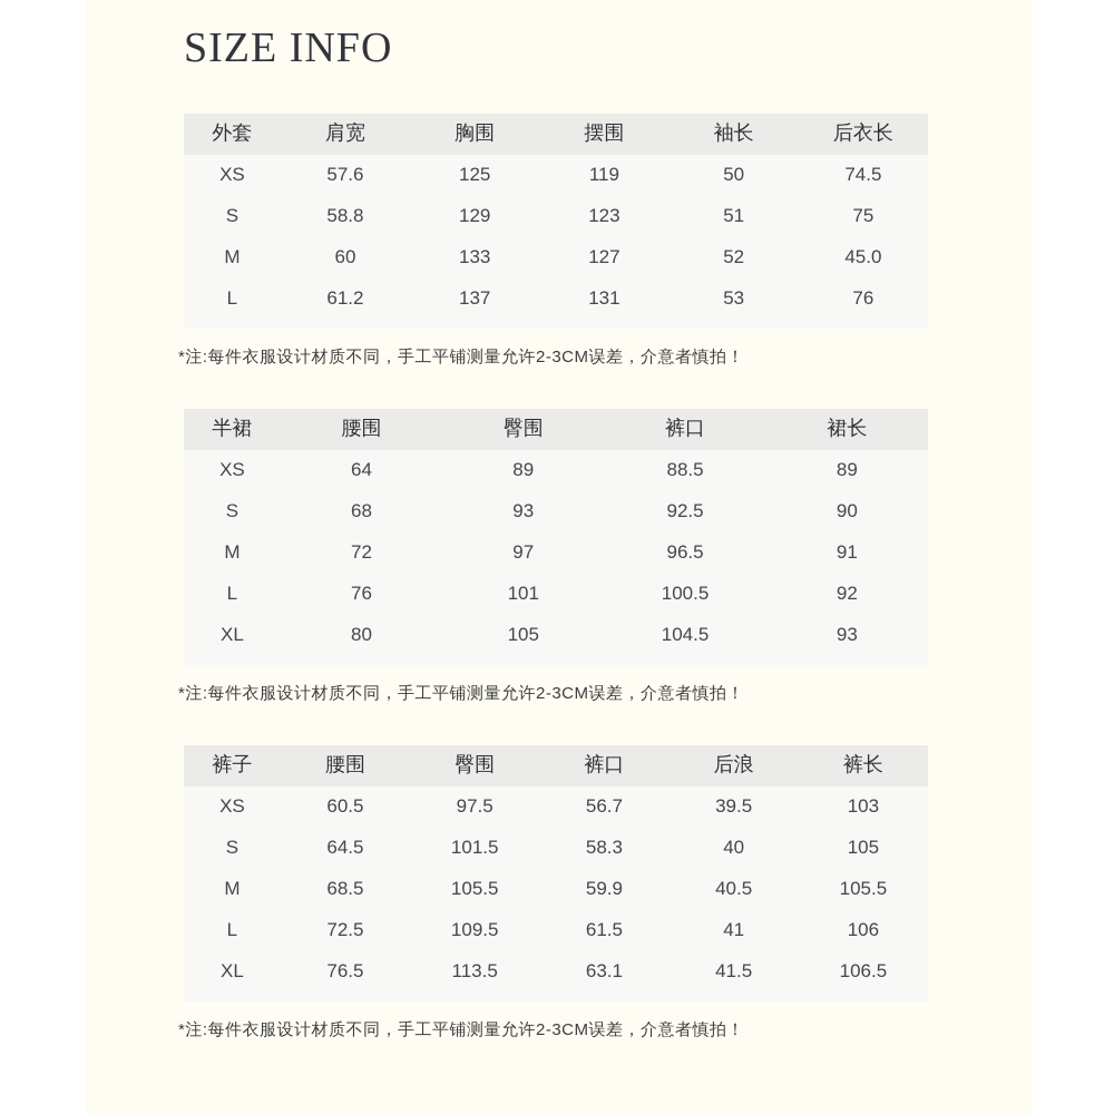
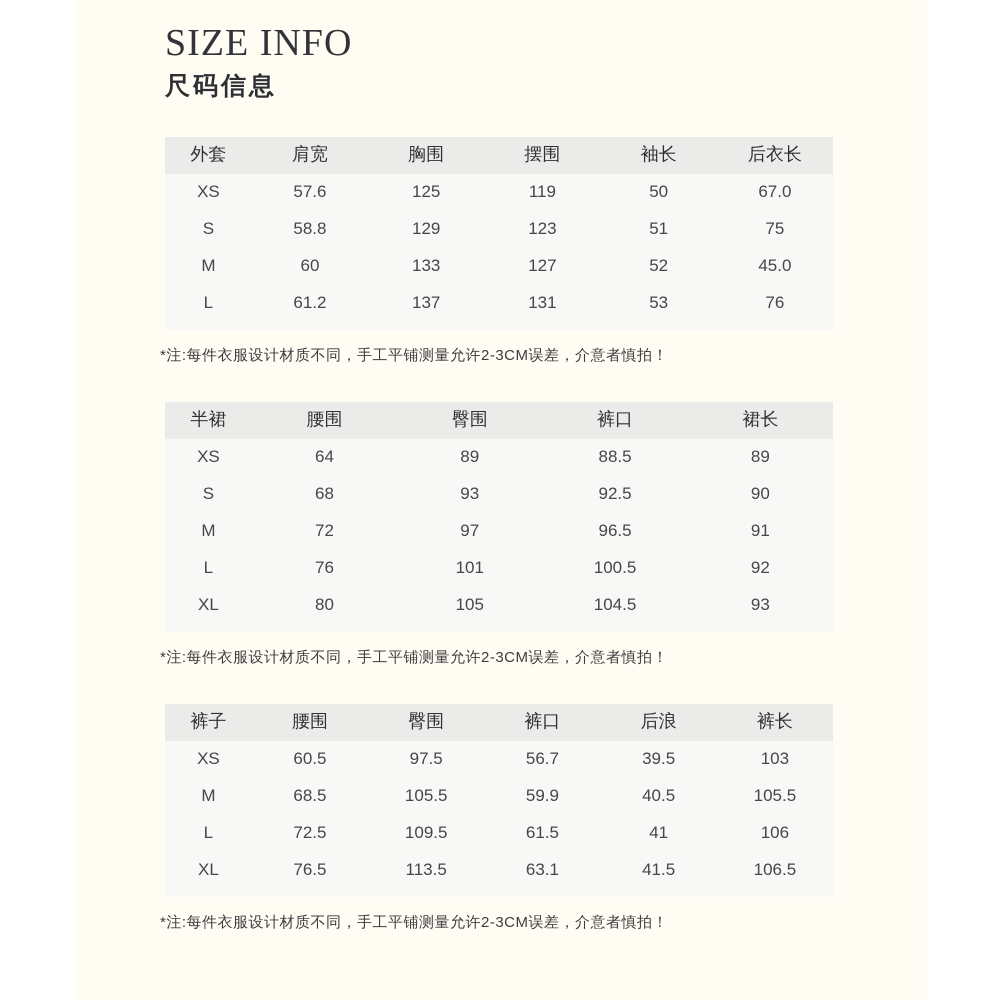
  SIZE INFO
+ 尺码信息
  外套	肩宽	胸围	摆围	袖长	后衣长
- XS	57.6	125	119	50	74.5
+ XS	57.6	125	119	50	67.0
  S	58.8	129	123	51	75
  M	60	133	127	52	45.0
  L	61.2	137	131	53	76
  *注:每件衣服设计材质不同，手工平铺测量允许2-3CM误差，介意者慎拍！
  半裙	腰围	臀围	裤口	裙长
  XS	64	89	88.5	89
  S	68	93	92.5	90
  M	72	97	96.5	91
  L	76	101	100.5	92
  XL	80	105	104.5	93
  *注:每件衣服设计材质不同，手工平铺测量允许2-3CM误差，介意者慎拍！
  裤子	腰围	臀围	裤口	后浪	裤长
  XS	60.5	97.5	56.7	39.5	103
- S	64.5	101.5	58.3	40	105
  M	68.5	105.5	59.9	40.5	105.5
  L	72.5	109.5	61.5	41	106
  XL	76.5	113.5	63.1	41.5	106.5
  *注:每件衣服设计材质不同，手工平铺测量允许2-3CM误差，介意者慎拍！
